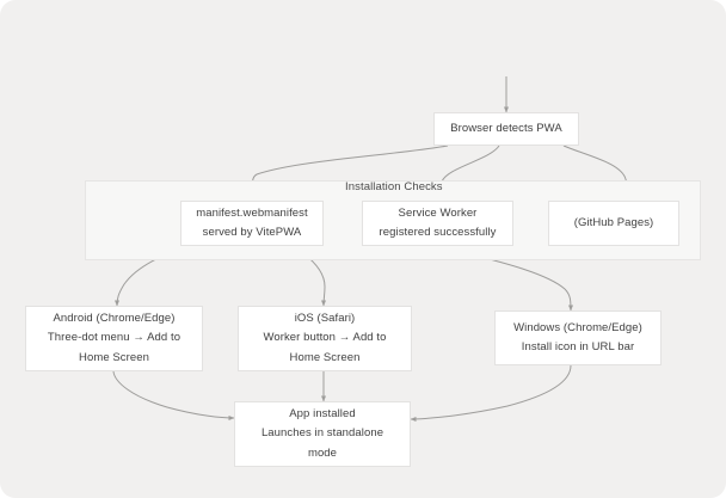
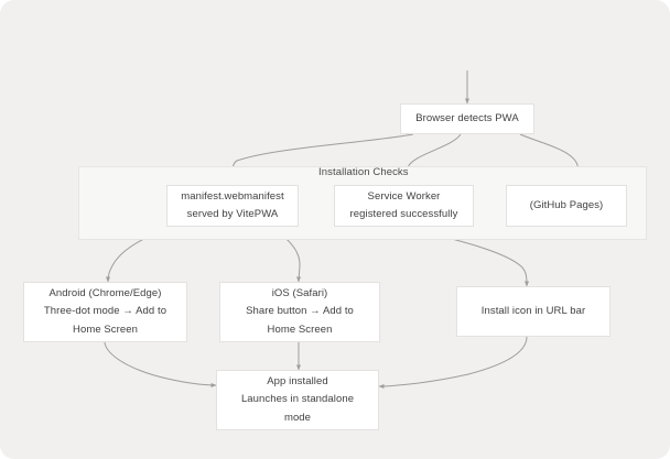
  Installation Checks
  Browser detects PWA
  manifest.webmanifest
  served by VitePWA
  Service Worker
  registered successfully
  (GitHub Pages)
  Android (Chrome/Edge)
- Three-dot menu → Add to
+ Three-dot mode → Add to
  Home Screen
  iOS (Safari)
- Worker button → Add to
+ Share button → Add to
  Home Screen
- Windows (Chrome/Edge)
  Install icon in URL bar
  App installed
  Launches in standalone
  mode
